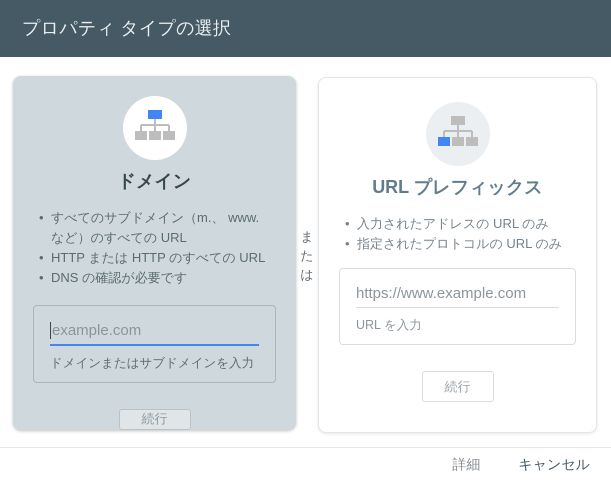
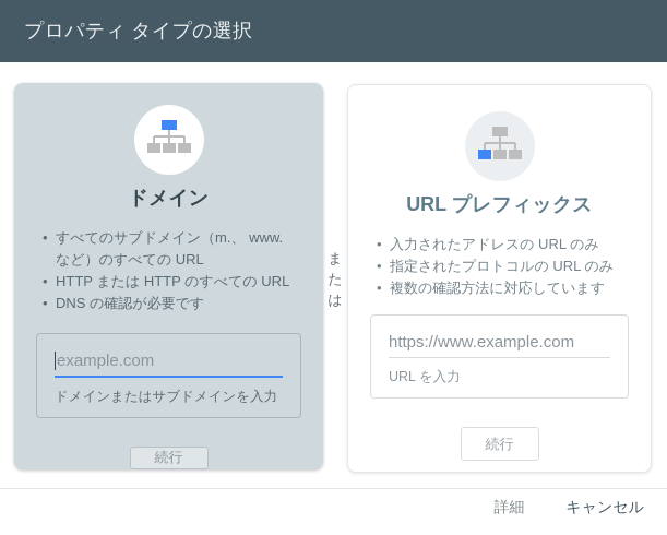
  プロパティ タイプの選択
  ドメイン
  すべてのサブドメイン（m.、 www. など）のすべての URL
  HTTP または HTTP のすべての URL
  DNS の確認が必要です
  example.com
  ドメインまたはサブドメインを入力
  続行
  または
  URL プレフィックス
  入力されたアドレスの URL のみ
  指定されたプロトコルの URL のみ
+ 複数の確認方法に対応しています
  https://www.example.com
  URL を入力
  続行
  詳細
  キャンセル
